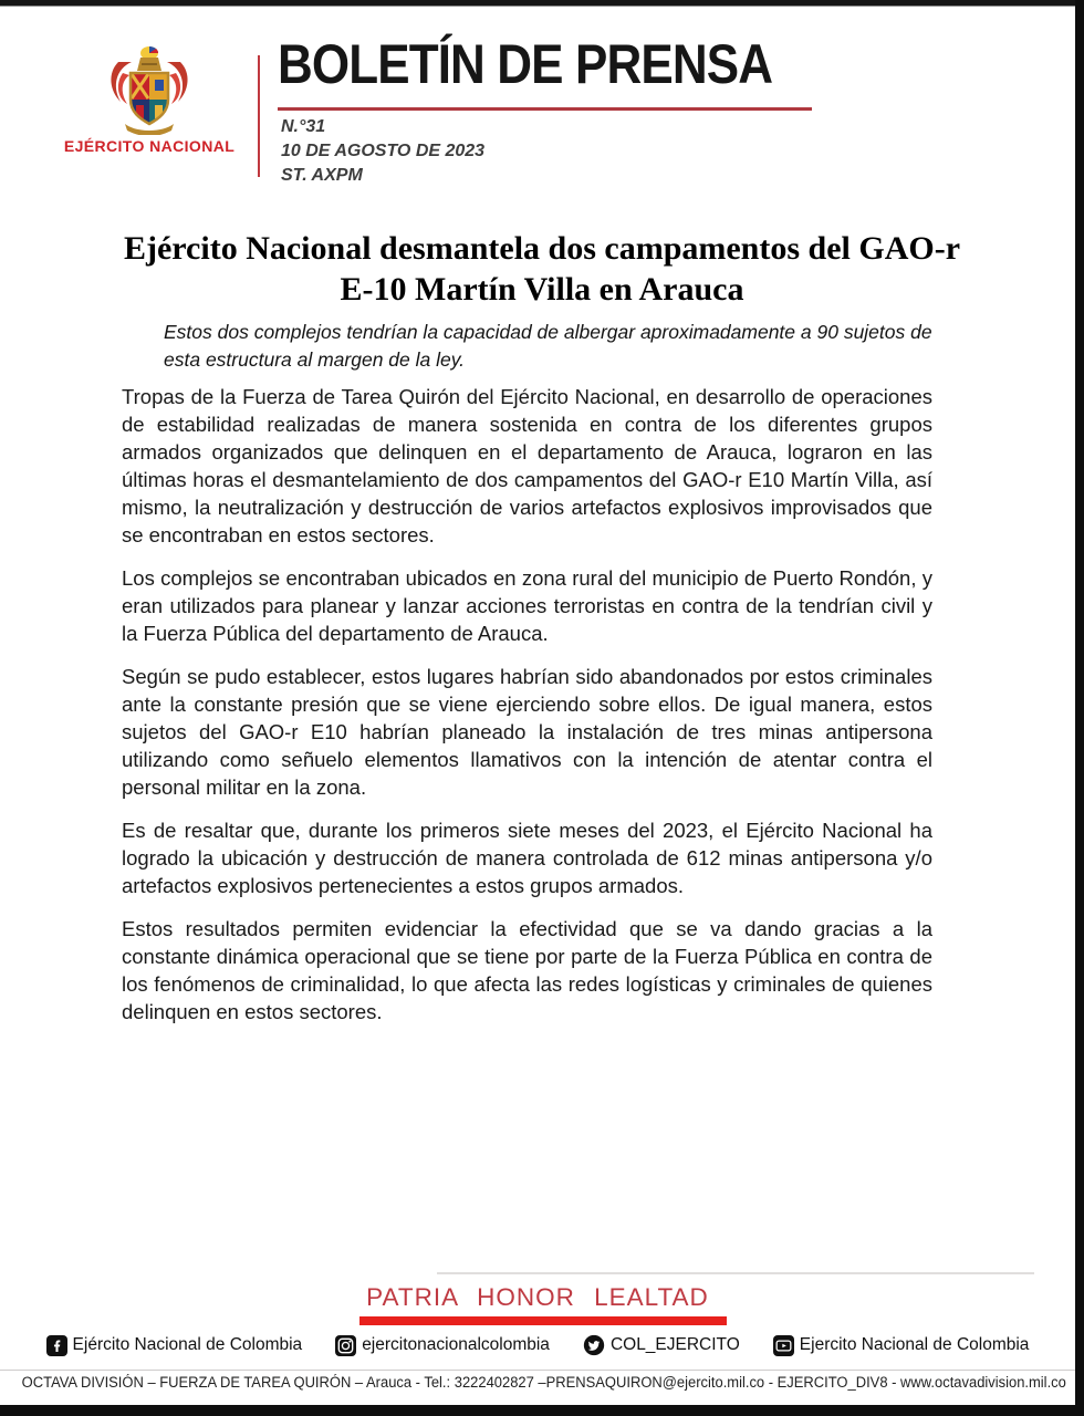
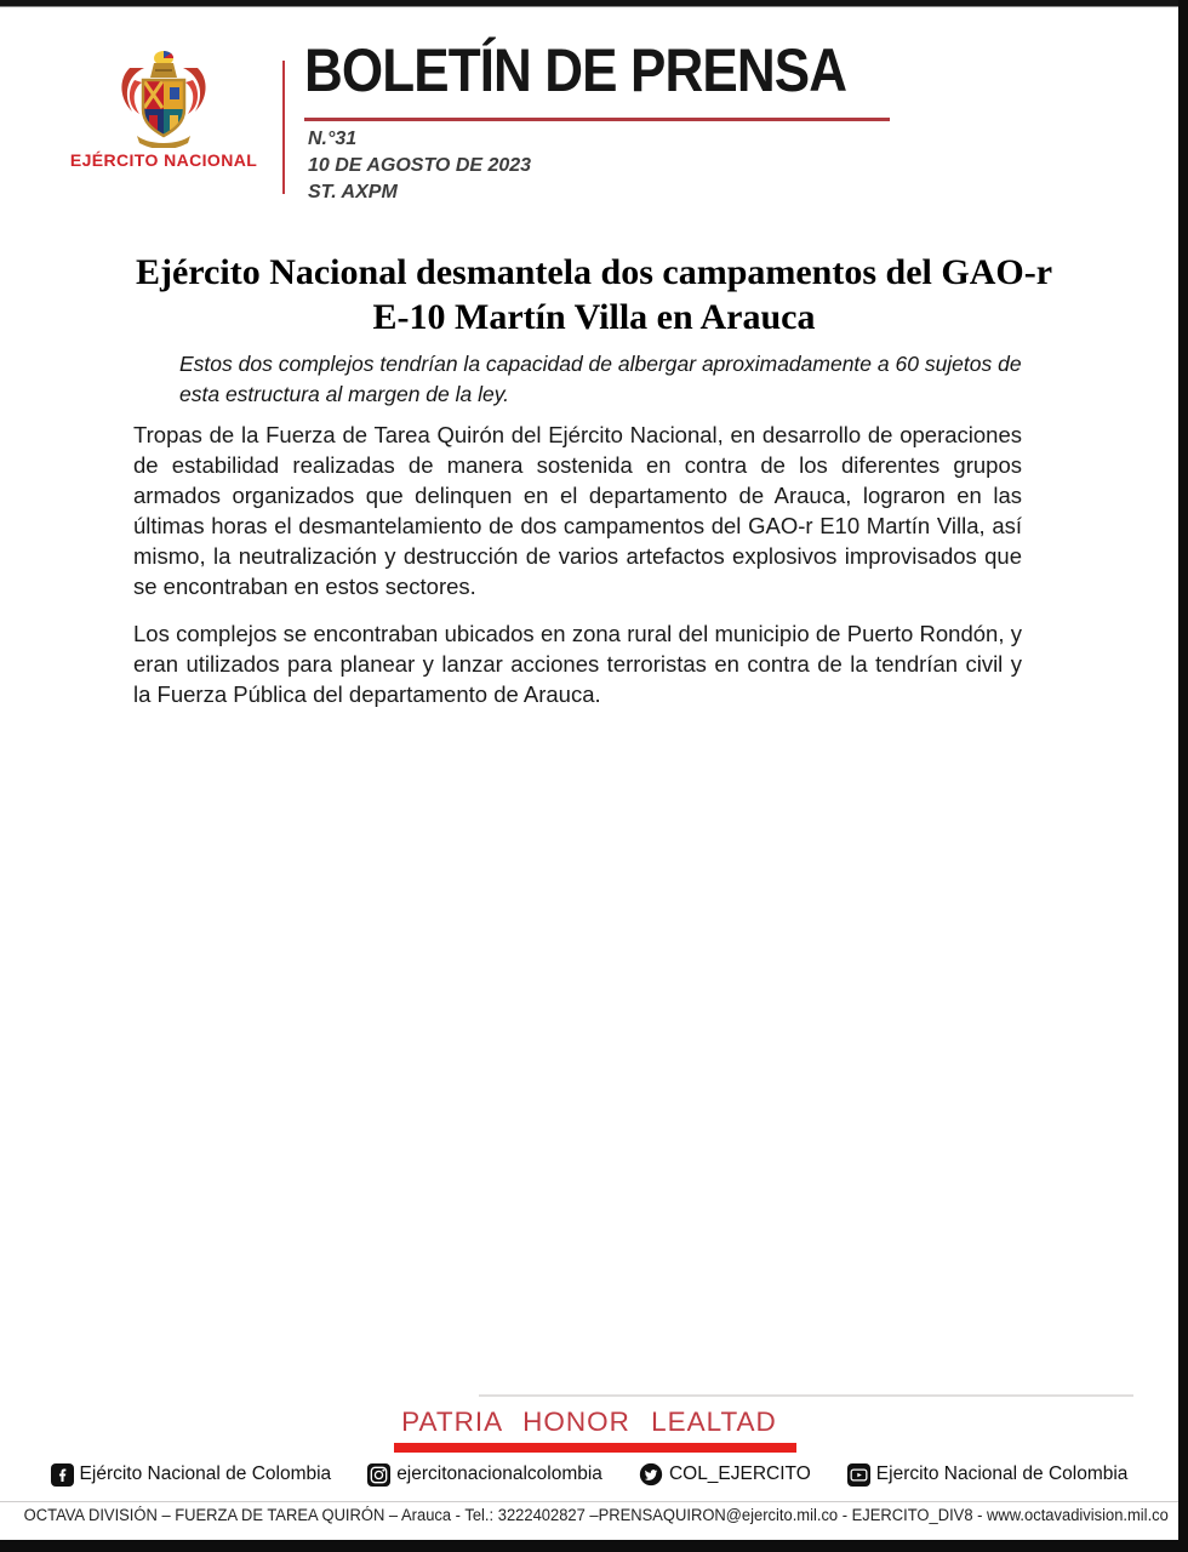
  EJÉRCITO NACIONAL
  BOLETÍN DE PRENSA
  N.°31
  10 DE AGOSTO DE 2023
  ST. AXPM
  Ejército Nacional desmantela dos campamentos del GAO-r E-10 Martín Villa en Arauca
- Estos dos complejos tendrían la capacidad de albergar aproximadamente a 90 sujetos de esta estructura al margen de la ley.
+ Estos dos complejos tendrían la capacidad de albergar aproximadamente a 60 sujetos de esta estructura al margen de la ley.
  Tropas de la Fuerza de Tarea Quirón del Ejército Nacional, en desarrollo de operaciones de estabilidad realizadas de manera sostenida en contra de los diferentes grupos armados organizados que delinquen en el departamento de Arauca, lograron en las últimas horas el desmantelamiento de dos campamentos del GAO-r E10 Martín Villa, así mismo, la neutralización y destrucción de varios artefactos explosivos improvisados que se encontraban en estos sectores.
  Los complejos se encontraban ubicados en zona rural del municipio de Puerto Rondón, y eran utilizados para planear y lanzar acciones terroristas en contra de la tendrían civil y la Fuerza Pública del departamento de Arauca.
- Según se pudo establecer, estos lugares habrían sido abandonados por estos criminales ante la constante presión que se viene ejerciendo sobre ellos. De igual manera, estos sujetos del GAO-r E10 habrían planeado la instalación de tres minas antipersona utilizando como señuelo elementos llamativos con la intención de atentar contra el personal militar en la zona.
- Es de resaltar que, durante los primeros siete meses del 2023, el Ejército Nacional ha logrado la ubicación y destrucción de manera controlada de 612 minas antipersona y/o artefactos explosivos pertenecientes a estos grupos armados.
- Estos resultados permiten evidenciar la efectividad que se va dando gracias a la constante dinámica operacional que se tiene por parte de la Fuerza Pública en contra de los fenómenos de criminalidad, lo que afecta las redes logísticas y criminales de quienes delinquen en estos sectores.
  PATRIA HONOR LEALTAD
  Ejército Nacional de Colombia
  ejercitonacionalcolombia
  COL_EJERCITO
  Ejercito Nacional de Colombia
  OCTAVA DIVISIÓN – FUERZA DE TAREA QUIRÓN – Arauca - Tel.: 3222402827 –PRENSAQUIRON@ejercito.mil.co - EJERCITO_DIV8 - www.octavadivision.mil.co
